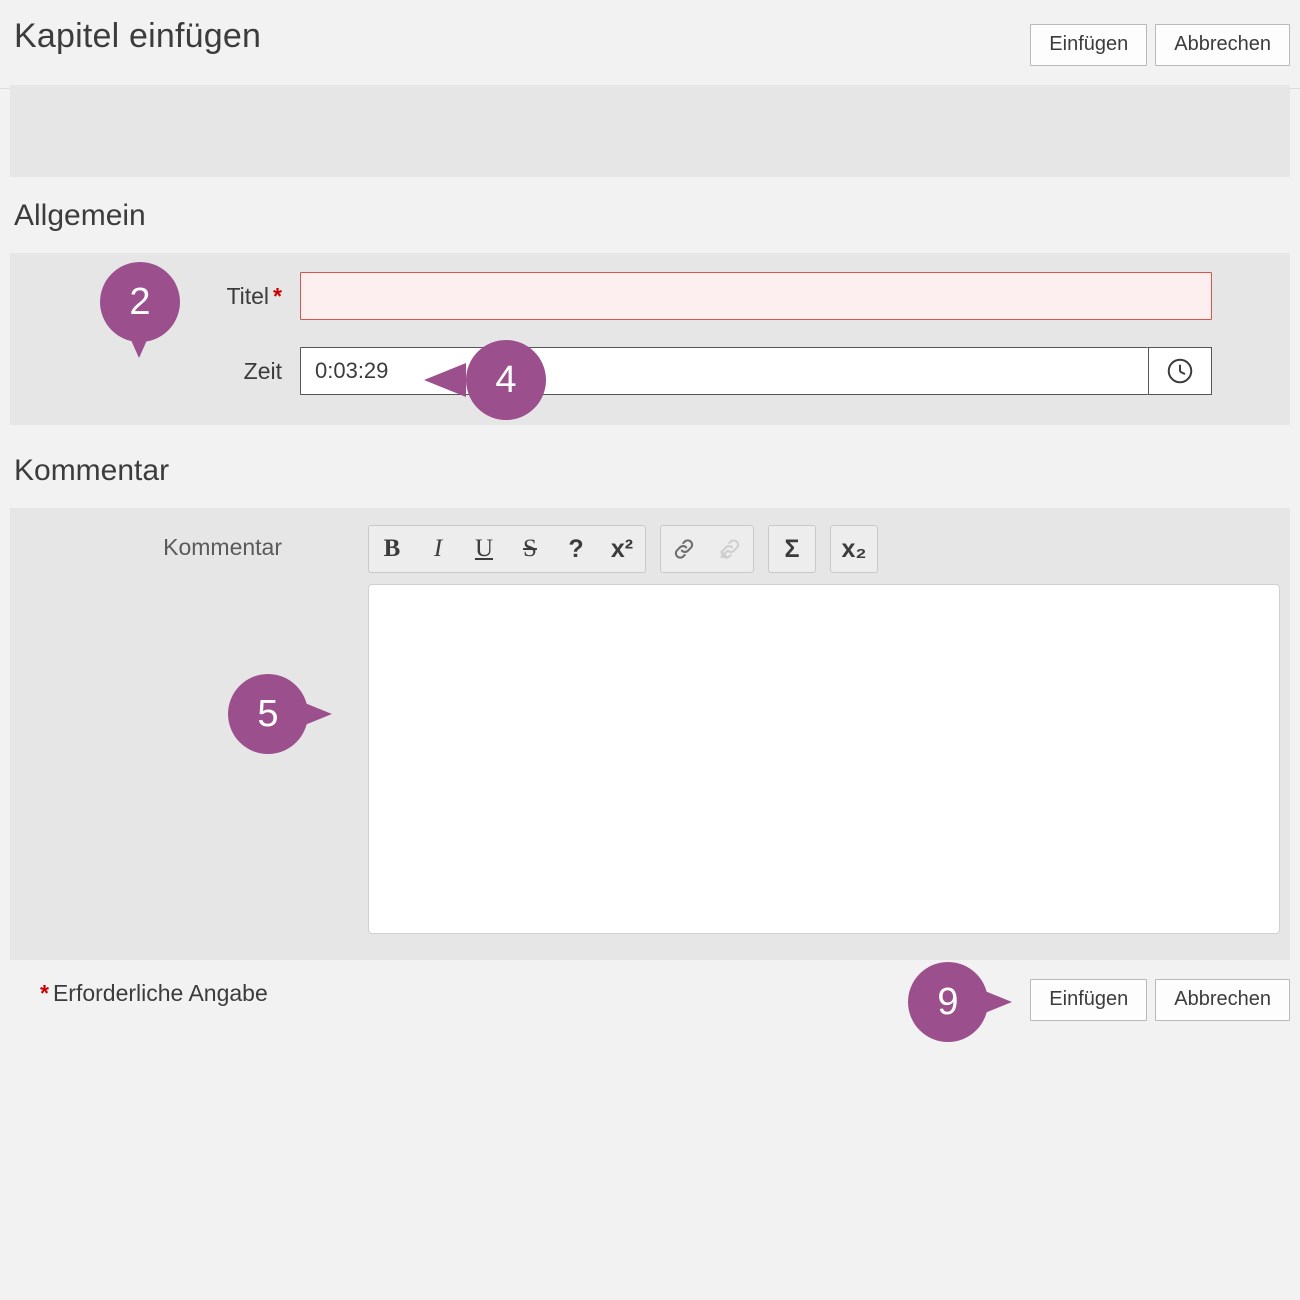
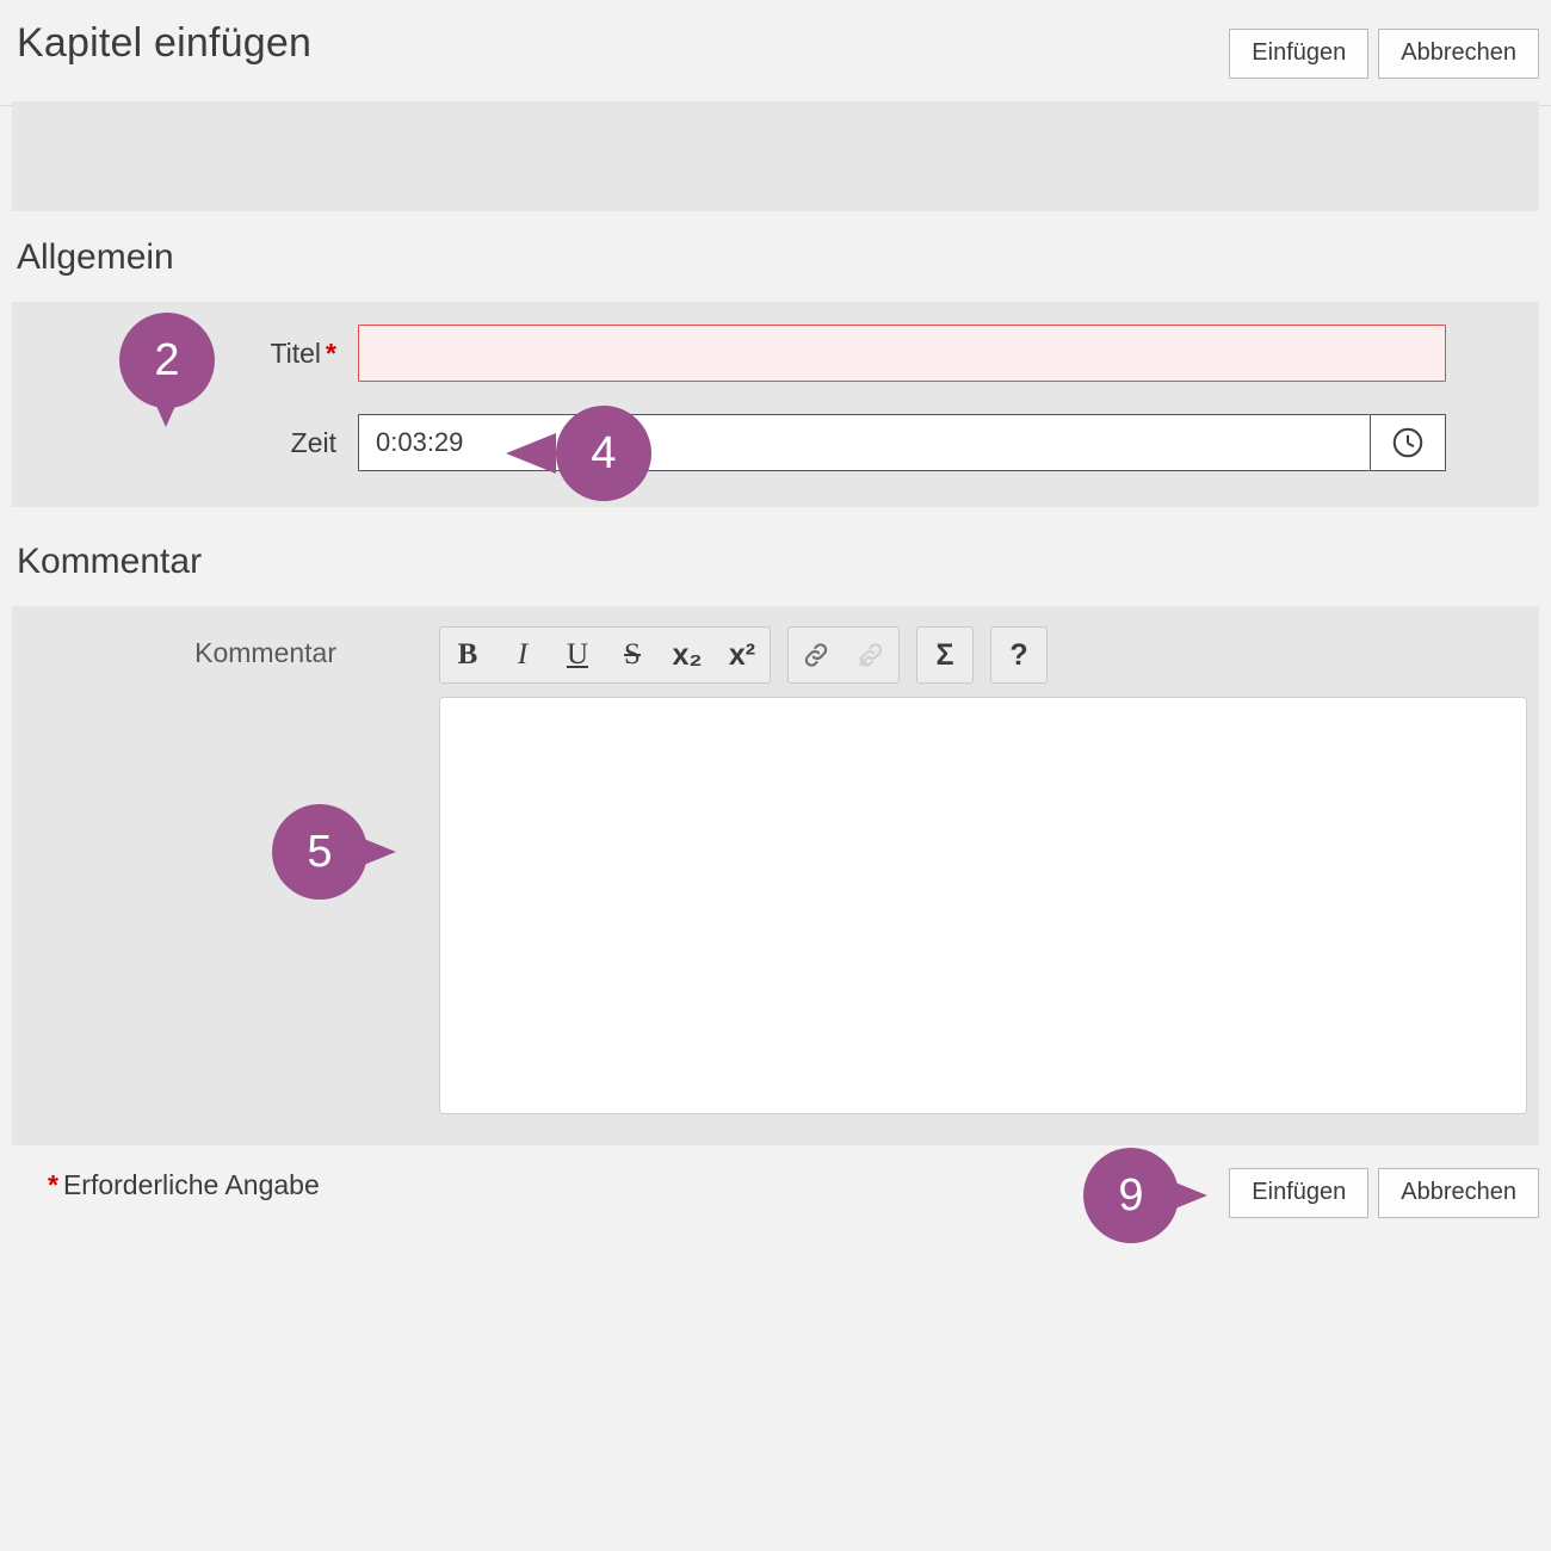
  Kapitel einfügen
  Einfügen
  Abbrechen
  Allgemein
  Titel *
  Zeit
  0:03:29
  Kommentar
  Kommentar
  B
  I
  U
  S
- ?
+ x₂
  x²
  Σ
- x₂
+ ?
  * Erforderliche Angabe
  Einfügen
  Abbrechen
  2
  4
  5
  9
